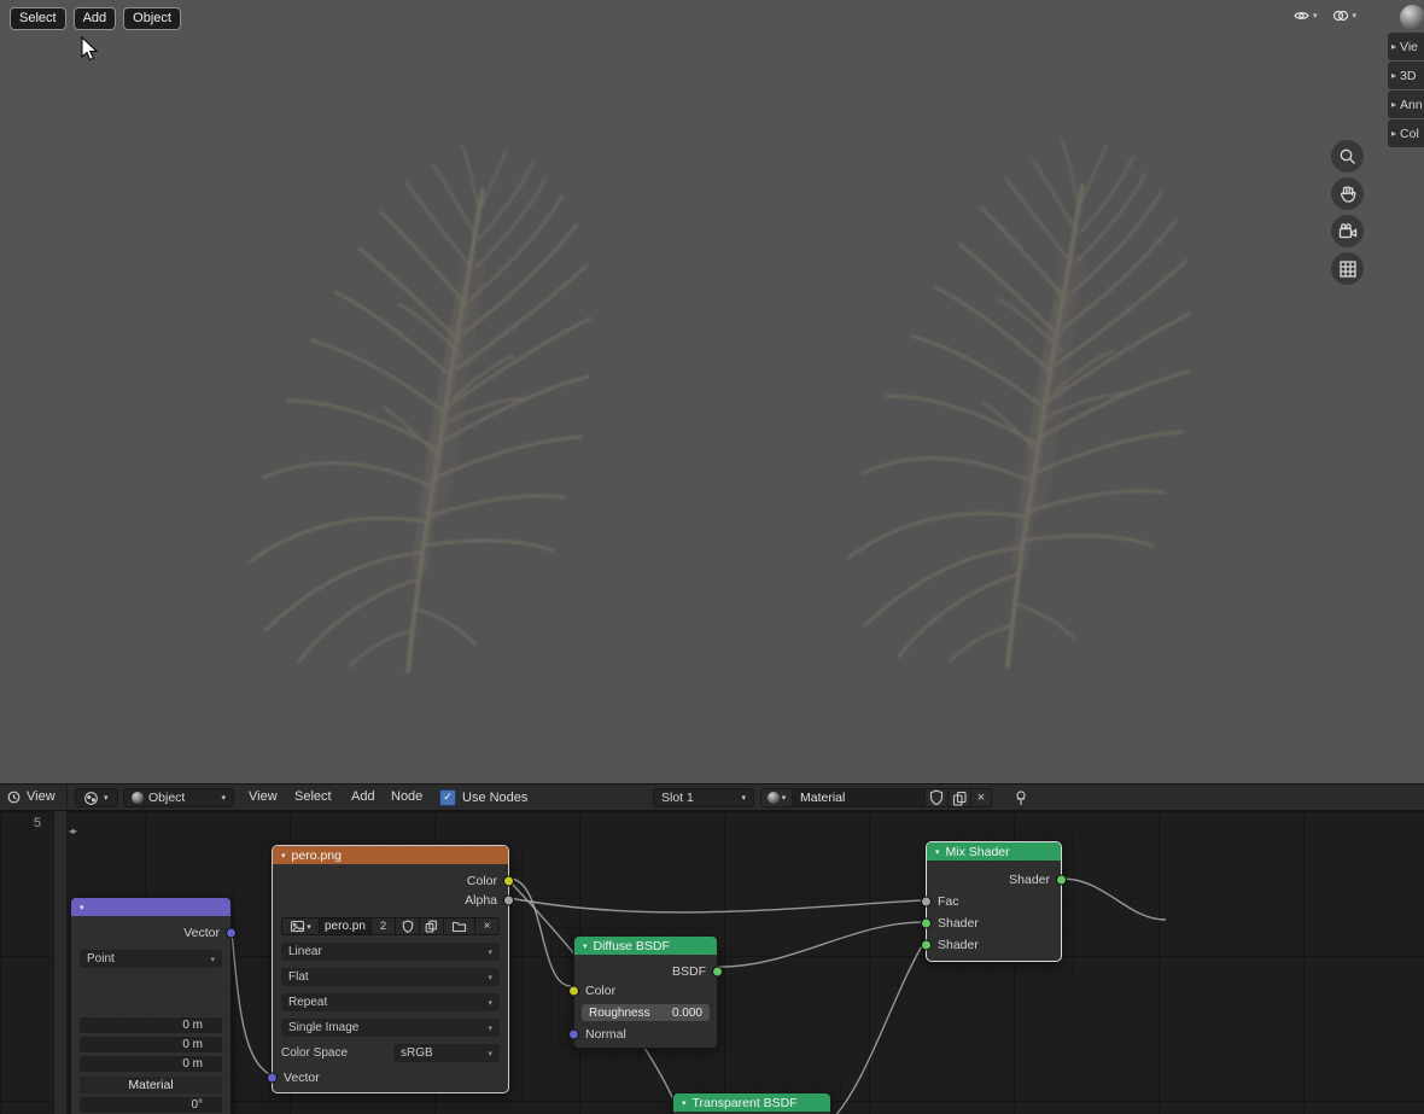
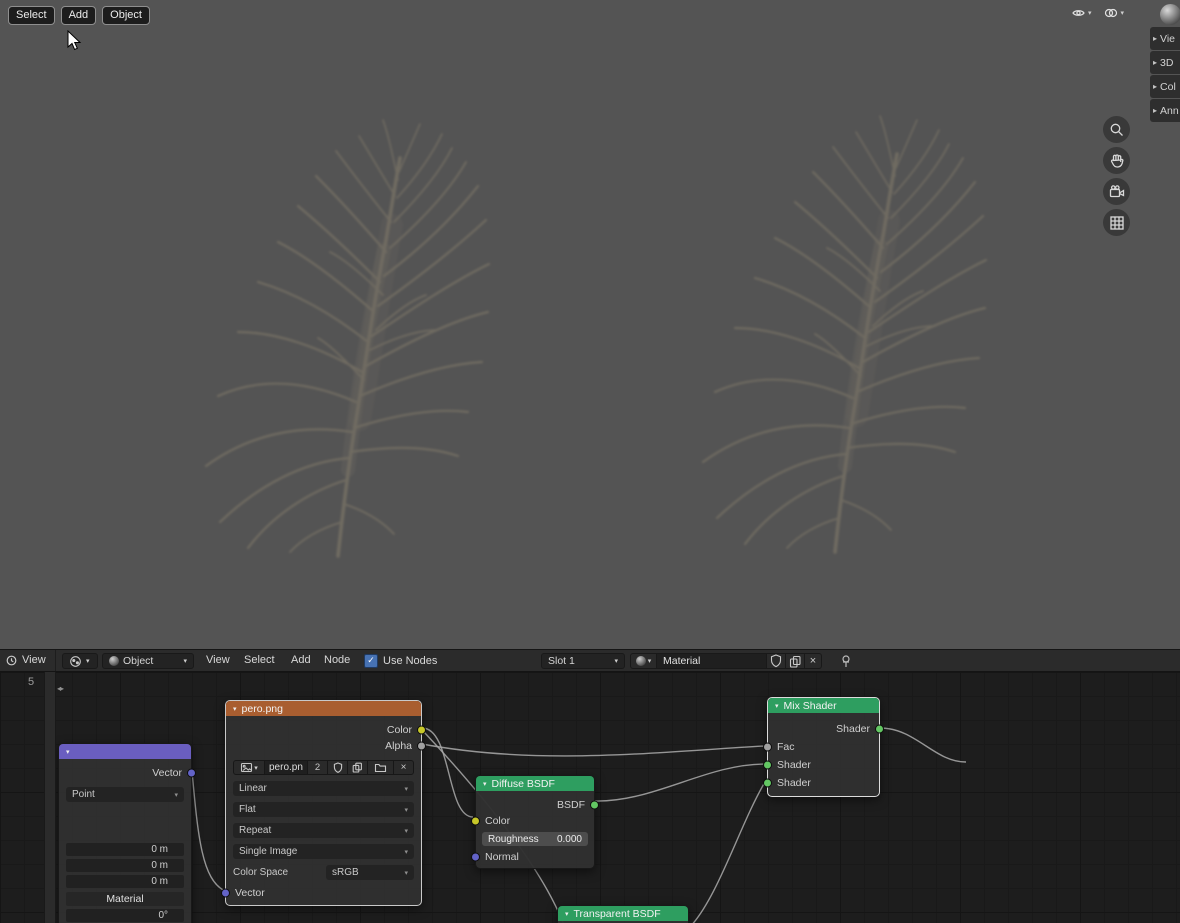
  Select
  Add
  Object
  ▸
  Vie
  ▸
  3D
  ▸
- Ann
+ Col
  ▸
- Col
+ Ann
  View
  Object
  View
  Select
  Add
  Node
  ✓
  Use Nodes
  Slot 1
  Material
  ×
  Vector
  Point
  0 m
  0 m
  0 m
  Material
  0°
  pero.png
  Color
  Alpha
  pero.pn
  2
  ×
  Linear
  Flat
  Repeat
  Single Image
  Color Space
  sRGB
  Vector
  Diffuse BSDF
  BSDF
  Color
  Roughness
  0.000
  Normal
  Mix Shader
  Shader
  Fac
  Shader
  Shader
  Transparent BSDF
  5
  ◂▸
